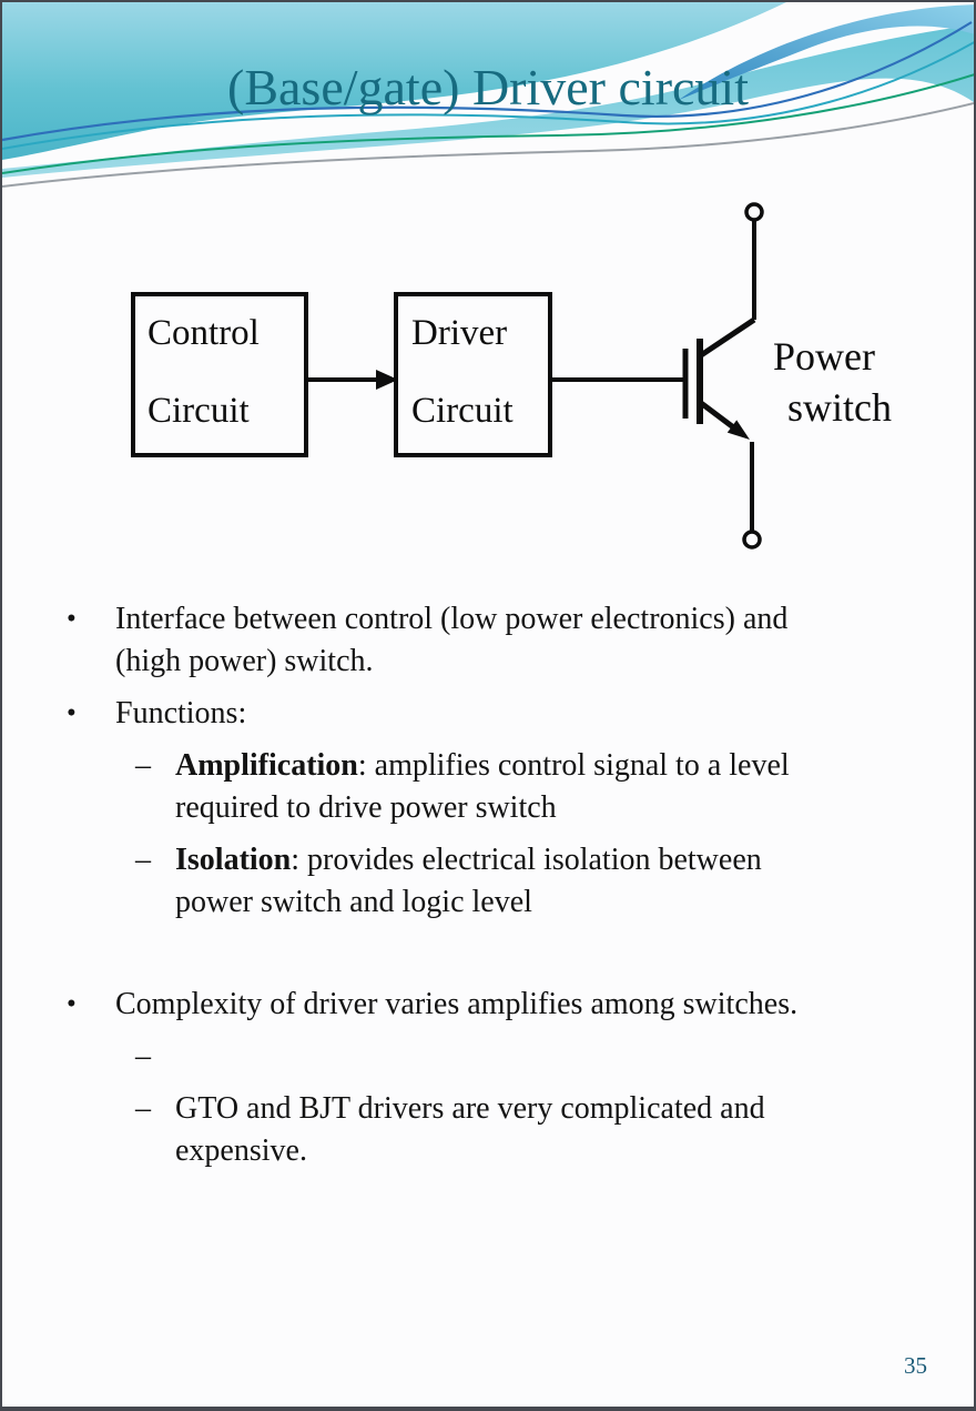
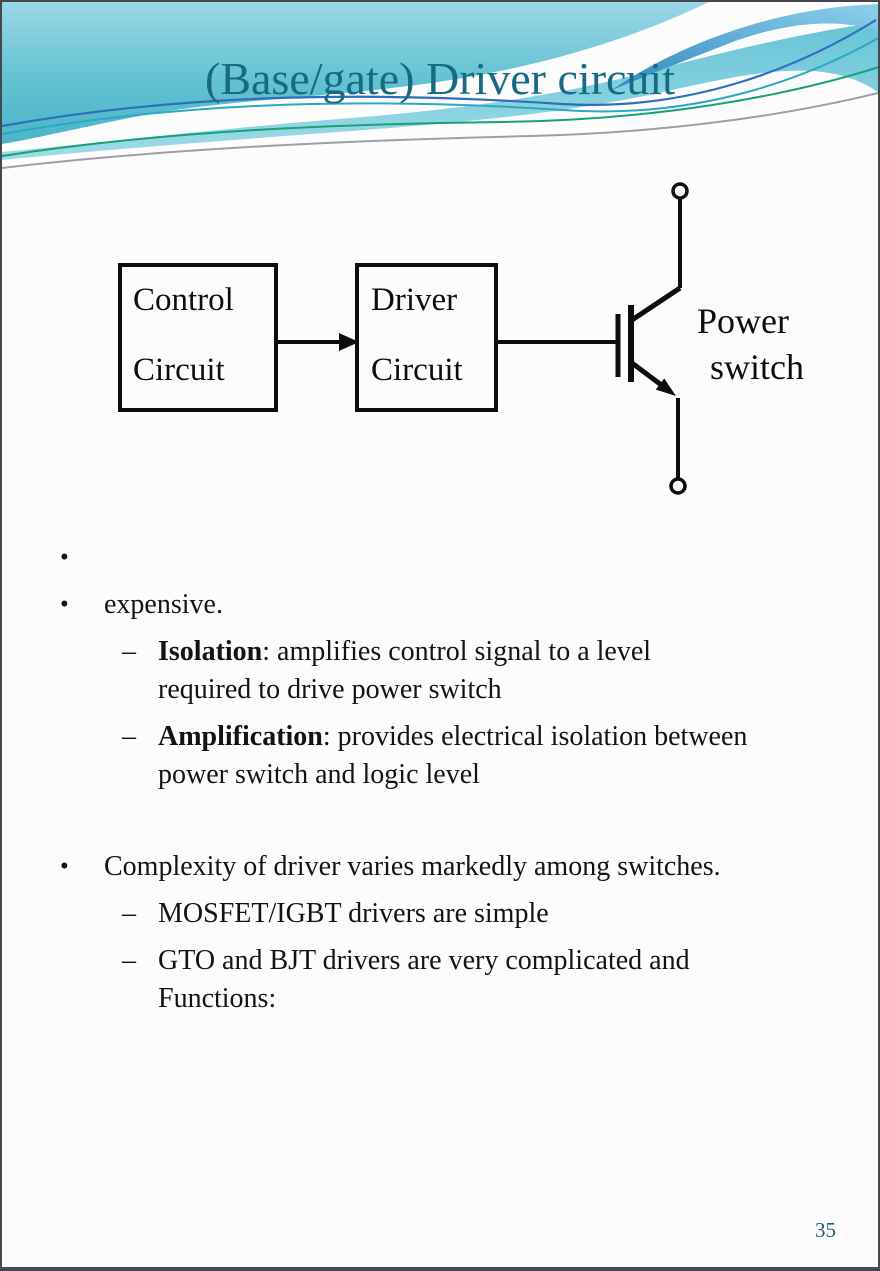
  (Base/gate) Driver circuit
  Control
  Circuit
  Driver
  Circuit
  Power
  switch
  •
- Interface between control (low power electronics) and
- (high power) switch.
  •
- Functions:
+ expensive.
  –
- Amplification: amplifies control signal to a level
+ Isolation: amplifies control signal to a level
  required to drive power switch
  –
- Isolation: provides electrical isolation between
+ Amplification: provides electrical isolation between
  power switch and logic level
  •
- Complexity of driver varies amplifies among switches.
+ Complexity of driver varies markedly among switches.
  –
+ MOSFET/IGBT drivers are simple
  –
  GTO and BJT drivers are very complicated and
- expensive.
+ Functions:
  35
